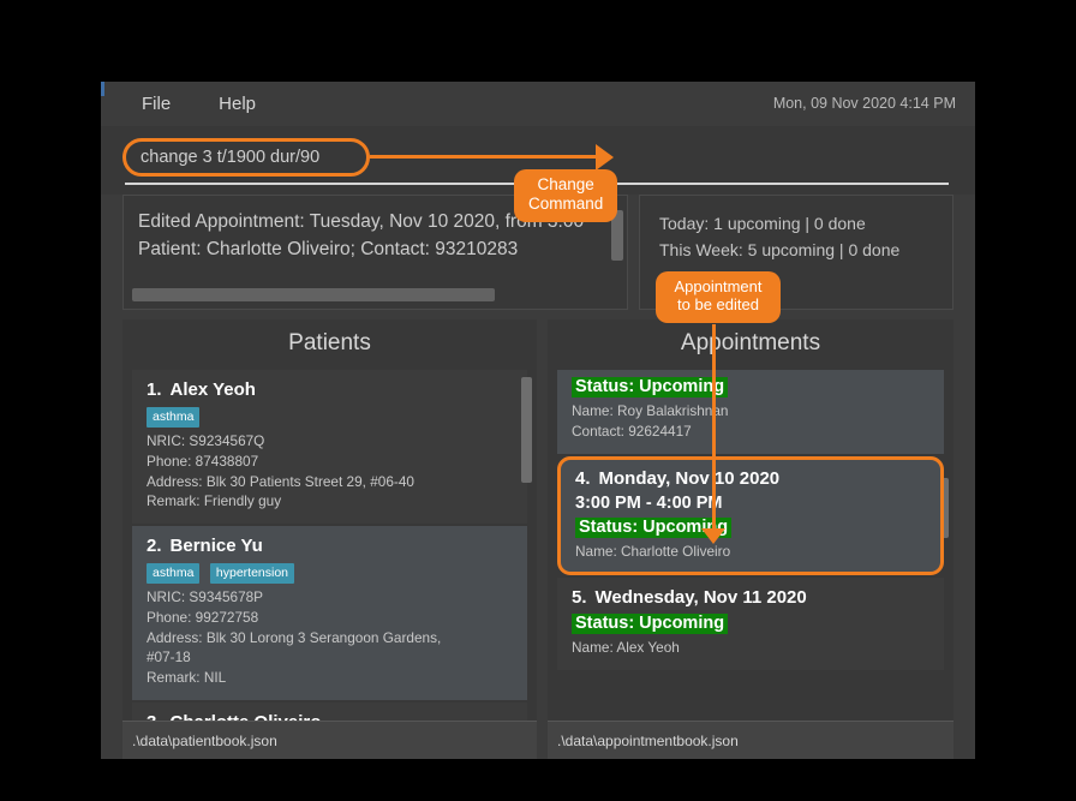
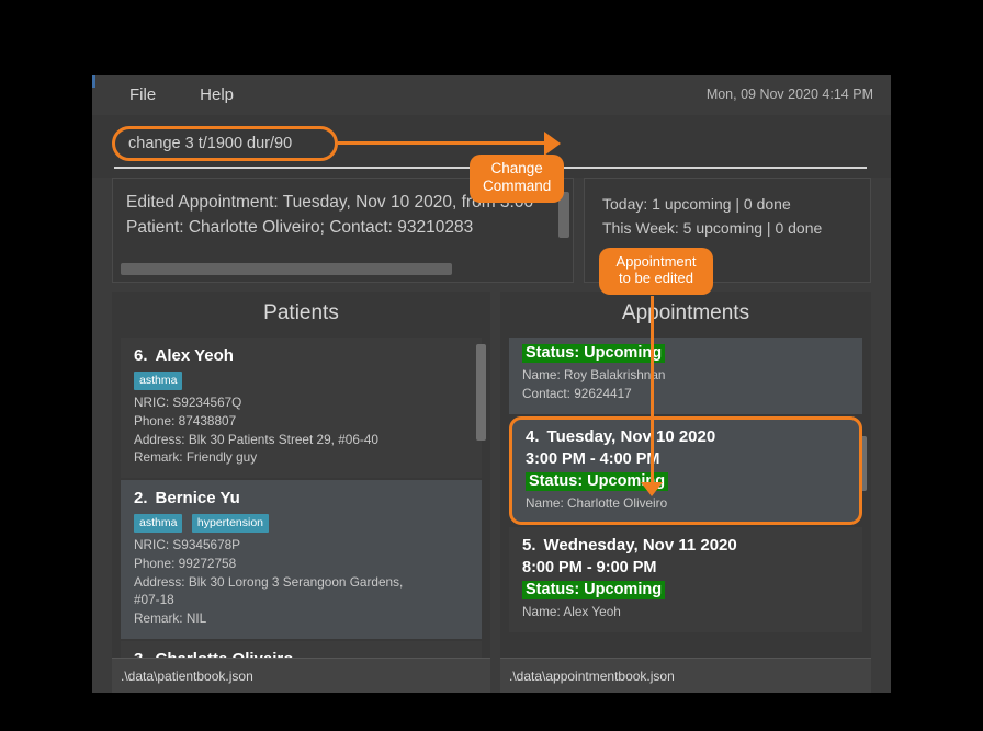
  File
  Help
  Mon, 09 Nov 2020 4:14 PM
  change 3 t/1900 dur/90
  Change
  Command
  Edited Appointment: Tuesday, Nov 10 2020, fr
  Patient: Charlotte Oliveiro; Contact: 93210283
  Today: 1 upcoming | 0 done
  This Week: 5 upcoming | 0 done
  Appointment
  to be edited
  Patients
- 1. Alex Yeoh
+ 6. Alex Yeoh
  asthma
  NRIC: S9234567Q
  Phone: 87438807
  Address: Blk 30 Patients Street 29, #06-40
  Remark: Friendly guy
  2. Bernice Yu
  asthma hypertension
  NRIC: S9345678P
  Phone: 99272758
  Address: Blk 30 Lorong 3 Serangoon Gardens,
  #07-18
  Remark: NIL
  Apointments
  Status: Upcoming
  Name: Roy Balakrishnan
  Contact: 92624417
- 4. Monday, Nov 10 2020
+ 4. Tuesday, Nov 10 2020
  3:00 PM - 4:00 P
  Status: Upcomig
  Name: Charlotte Oliveiro
  5. Wednesday, Nov 11 2020
+ 8:00 PM - 9:00 PM
  Status: Upcoming
  Name: Alex Yeoh
  .\data\patientbook.json
  .\data\appointmentbook.json
